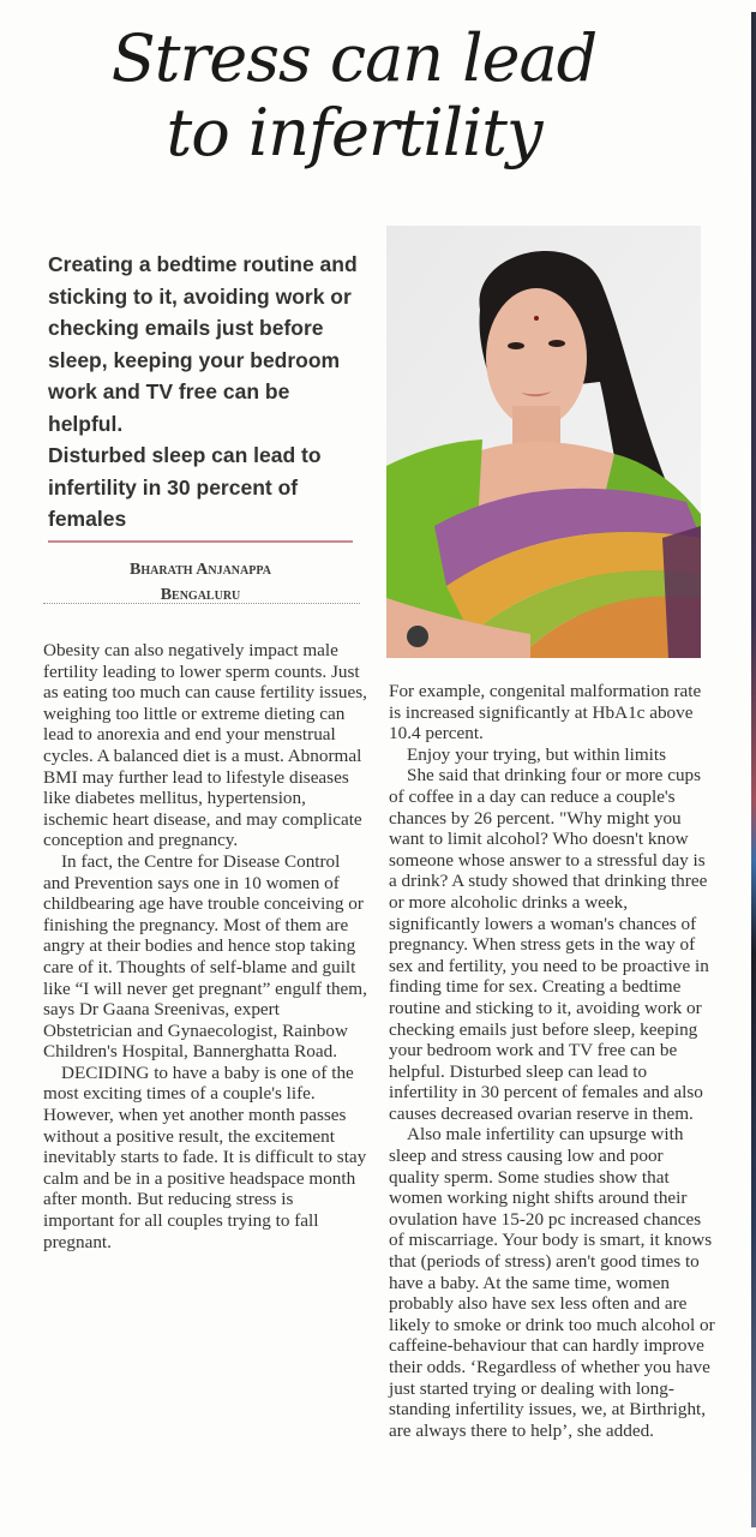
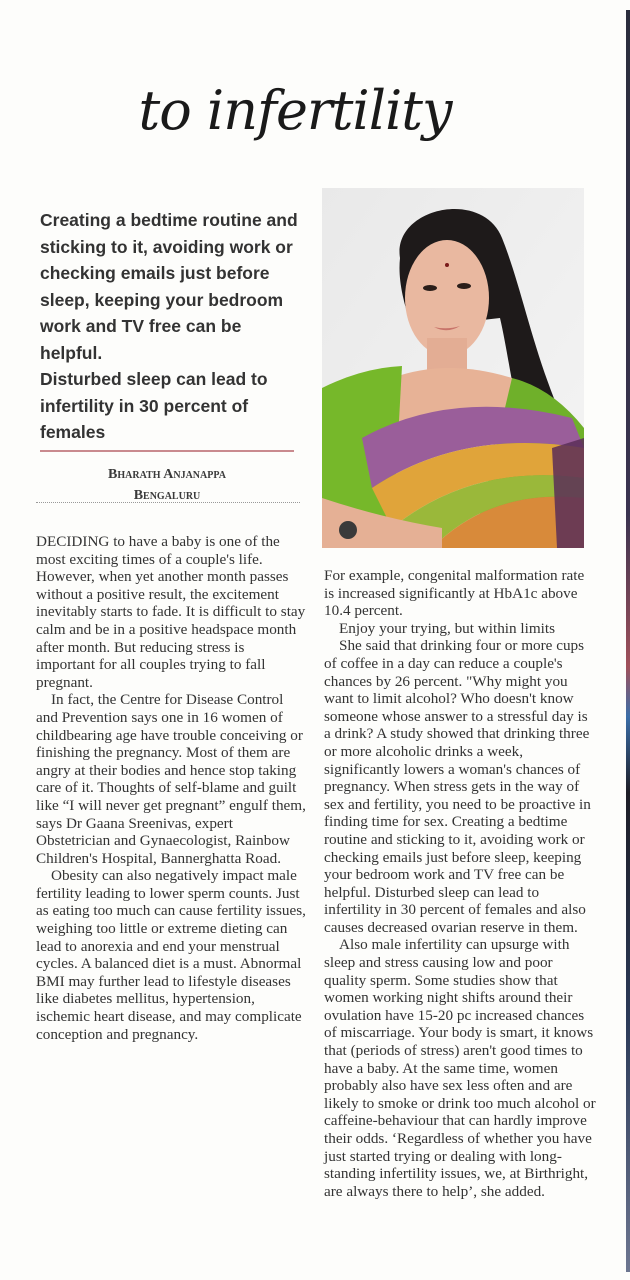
- Stress can lead
  to infertility
  Creating a bedtime routine and sticking to it, avoiding work or checking emails just before sleep, keeping your bedroom work and TV free can be helpful.
  Disturbed sleep can lead to infertility in 30 percent of females
  Bharath Anjanappa
  Bengaluru
- Obesity can also negatively impact male fertility leading to lower sperm counts. Just as eating too much can cause fertility issues, weighing too little or extreme dieting can lead to anorexia and end your menstrual cycles. A balanced diet is a must. Abnormal BMI may further lead to lifestyle diseases like diabetes mellitus, hypertension, ischemic heart disease, and may complicate conception and pregnancy.
+ DECIDING to have a baby is one of the most exciting times of a couple's life. However, when yet another month passes without a positive result, the excitement inevitably starts to fade. It is difficult to stay calm and be in a positive headspace month after month. But reducing stress is important for all couples trying to fall pregnant.
- In fact, the Centre for Disease Control and Prevention says one in 10 women of childbearing age have trouble conceiving or finishing the pregnancy. Most of them are angry at their bodies and hence stop taking care of it. Thoughts of self-blame and guilt like “I will never get pregnant” engulf them, says Dr Gaana Sreenivas, expert Obstetrician and Gynaecologist, Rainbow Children's Hospital, Bannerghatta Road.
+ In fact, the Centre for Disease Control and Prevention says one in 16 women of childbearing age have trouble conceiving or finishing the pregnancy. Most of them are angry at their bodies and hence stop taking care of it. Thoughts of self-blame and guilt like “I will never get pregnant” engulf them, says Dr Gaana Sreenivas, expert Obstetrician and Gynaecologist, Rainbow Children's Hospital, Bannerghatta Road.
- DECIDING to have a baby is one of the most exciting times of a couple's life. However, when yet another month passes without a positive result, the excitement inevitably starts to fade. It is difficult to stay calm and be in a positive headspace month after month. But reducing stress is important for all couples trying to fall pregnant.
+ Obesity can also negatively impact male fertility leading to lower sperm counts. Just as eating too much can cause fertility issues, weighing too little or extreme dieting can lead to anorexia and end your menstrual cycles. A balanced diet is a must. Abnormal BMI may further lead to lifestyle diseases like diabetes mellitus, hypertension, ischemic heart disease, and may complicate conception and pregnancy.
  For example, congenital malformation rate is increased significantly at HbA1c above 10.4 percent.
  Enjoy your trying, but within limits
  She said that drinking four or more cups of coffee in a day can reduce a couple's chances by 26 percent. "Why might you want to limit alcohol? Who doesn't know someone whose answer to a stressful day is a drink? A study showed that drinking three or more alcoholic drinks a week, significantly lowers a woman's chances of pregnancy. When stress gets in the way of sex and fertility, you need to be proactive in finding time for sex. Creating a bedtime routine and sticking to it, avoiding work or checking emails just before sleep, keeping your bedroom work and TV free can be helpful. Disturbed sleep can lead to infertility in 30 percent of females and also causes decreased ovarian reserve in them.
  Also male infertility can upsurge with sleep and stress causing low and poor quality sperm. Some studies show that women working night shifts around their ovulation have 15-20 pc increased chances of miscarriage. Your body is smart, it knows that (periods of stress) aren't good times to have a baby. At the same time, women probably also have sex less often and are likely to smoke or drink too much alcohol or caffeine-behaviour that can hardly improve their odds. ‘Regardless of whether you have just started trying or dealing with long-standing infertility issues, we, at Birthright, are always there to help’, she added.
